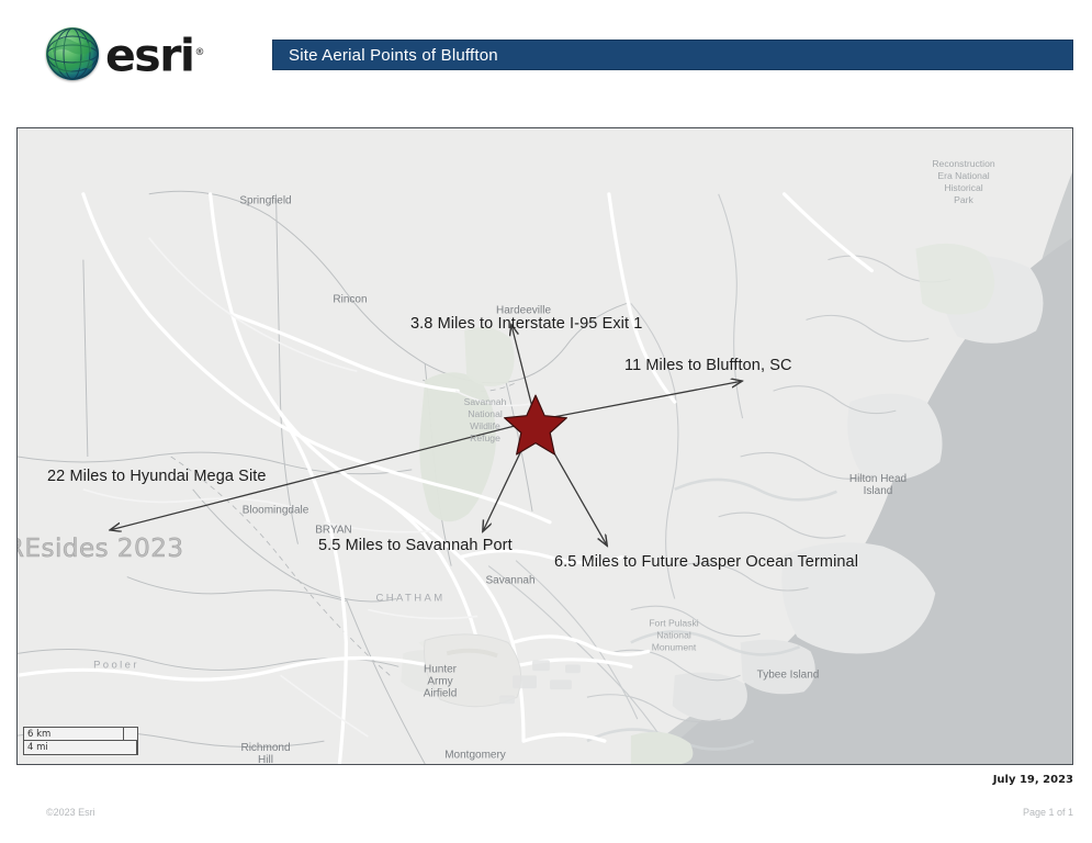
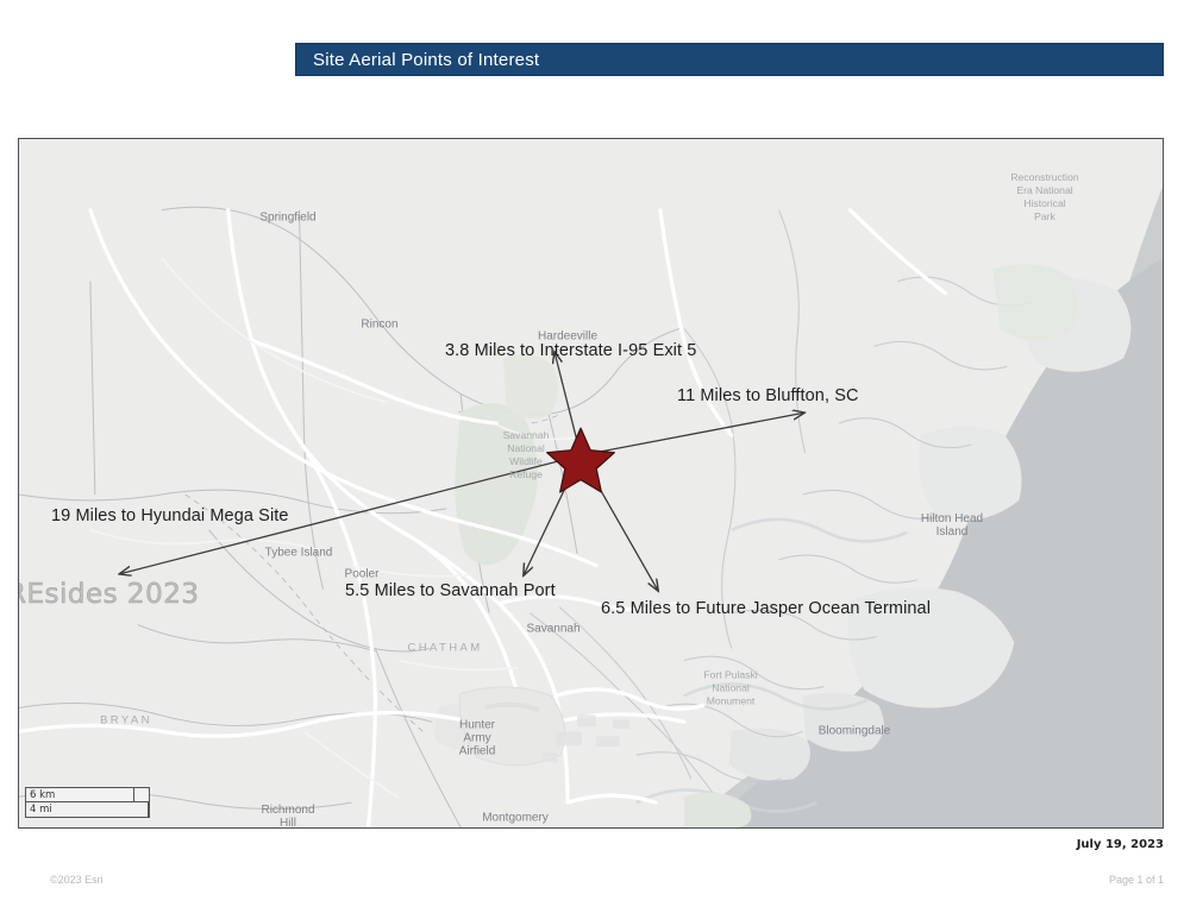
- esri®
- Site Aerial Points of Bluffton
+ Site Aerial Points of Interest
  Springfield
  Rincon
  Hardeeville
  Reconstruction
  Era National
  Historical
  Park
  Savannah
  National
  Wildlife
  Refuge
  Hilton Head
  Island
- Bloomingdale
+ Tybee Island
- BRYAN
+ Pooler
  Savannah
  CHATHAM
  Fort Pulaski
  National
  Monument
- Pooler
+ BRYAN
  Hunter
  Army
  Airfield
- Tybee Island
+ Bloomingdale
  Richmond
  Hill
  Montgomery
- 3.8 Miles to Interstate I-95 Exit 1
+ 3.8 Miles to Interstate I-95 Exit 5
  11 Miles to Bluffton, SC
- 22 Miles to Hyundai Mega Site
+ 19 Miles to Hyundai Mega Site
  5.5 Miles to Savannah Port
  6.5 Miles to Future Jasper Ocean Terminal
  Esides 2023
  6 km
  4 mi
  July 19, 2023
  ©2023 Esri
  Page 1 of 1
